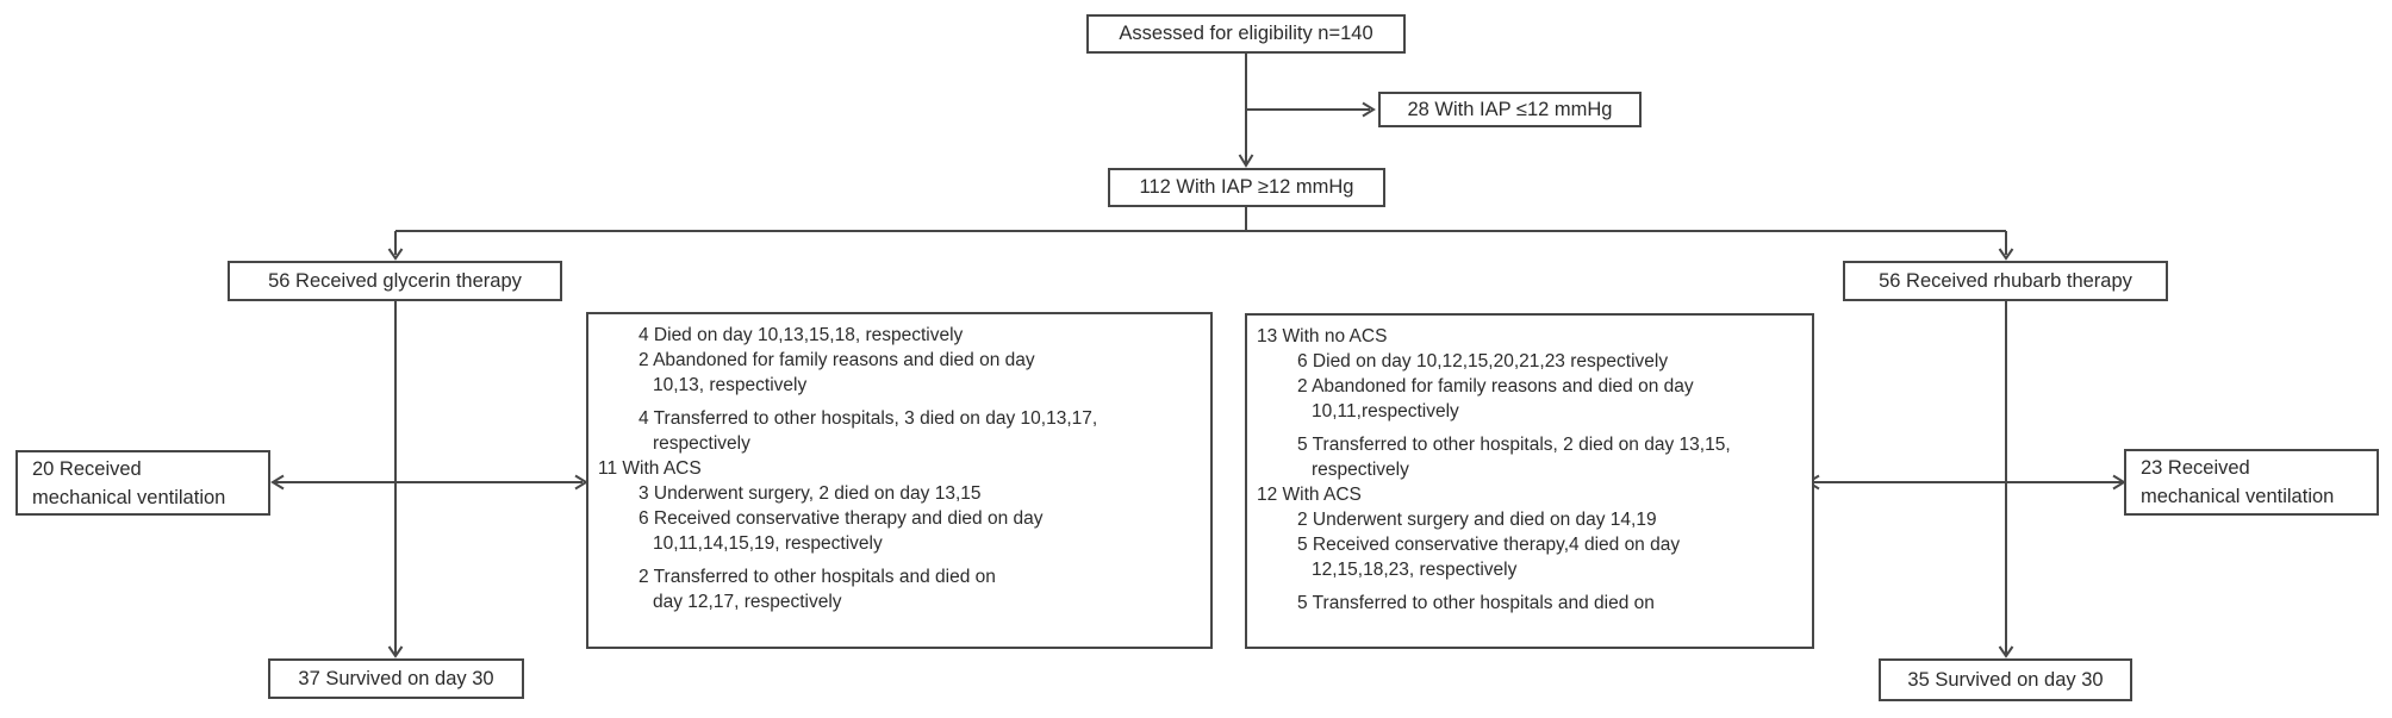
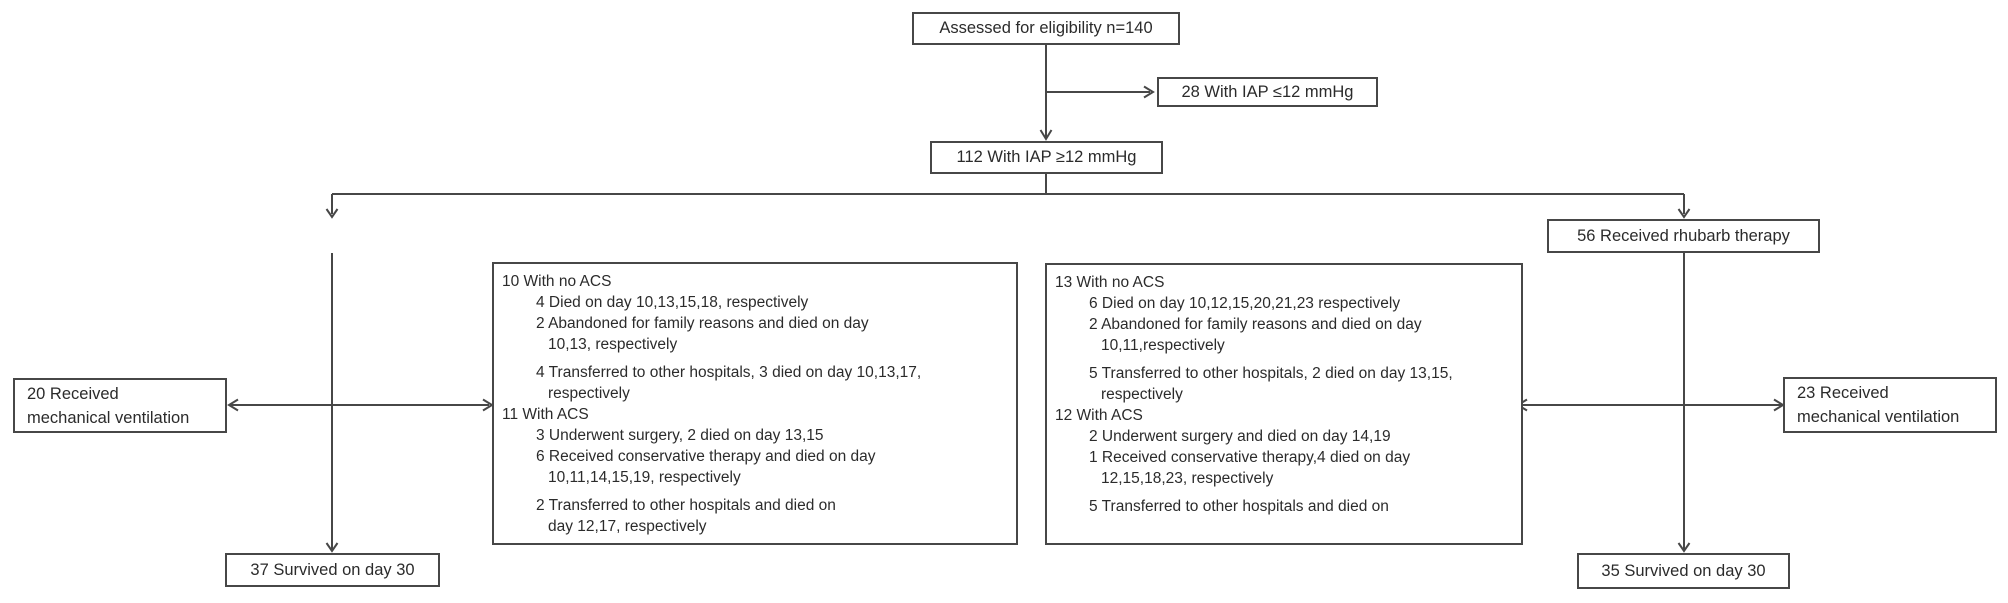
  Assessed for eligibility n=140
  28 With IAP ≤12 mmHg
  112 With IAP ≥12 mmHg
- 56 Received glycerin therapy
  56 Received rhubarb therapy
  20 Received
  mechanical ventilation
  23 Received
  mechanical ventilation
+ 10 With no ACS
  4 Died on day 10,13,15,18, respectively
  2 Abandoned for family reasons and died on day
  10,13, respectively
  4 Transferred to other hospitals, 3 died on day 10,13,17,
  respectively
  11 With ACS
  3 Underwent surgery, 2 died on day 13,15
  6 Received conservative therapy and died on day
  10,11,14,15,19, respectively
  2 Transferred to other hospitals and died on
  day 12,17, respectively
  13 With no ACS
  6 Died on day 10,12,15,20,21,23 respectively
  2 Abandoned for family reasons and died on day
  10,11,respectively
  5 Transferred to other hospitals, 2 died on day 13,15,
  respectively
  12 With ACS
  2 Underwent surgery and died on day 14,19
- 5 Received conservative therapy,4 died on day
+ 1 Received conservative therapy,4 died on day
  12,15,18,23, respectively
  5 Transferred to other hospitals and died on
  37 Survived on day 30
  35 Survived on day 30
